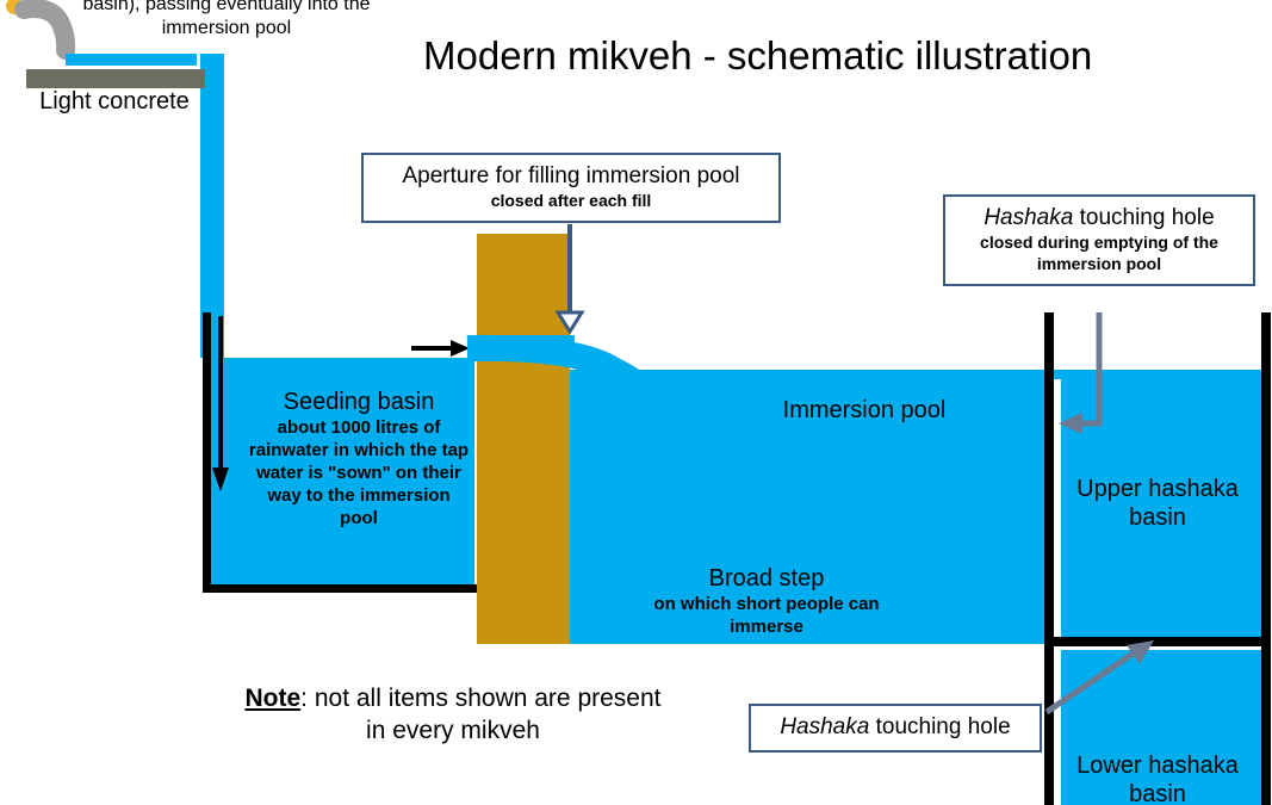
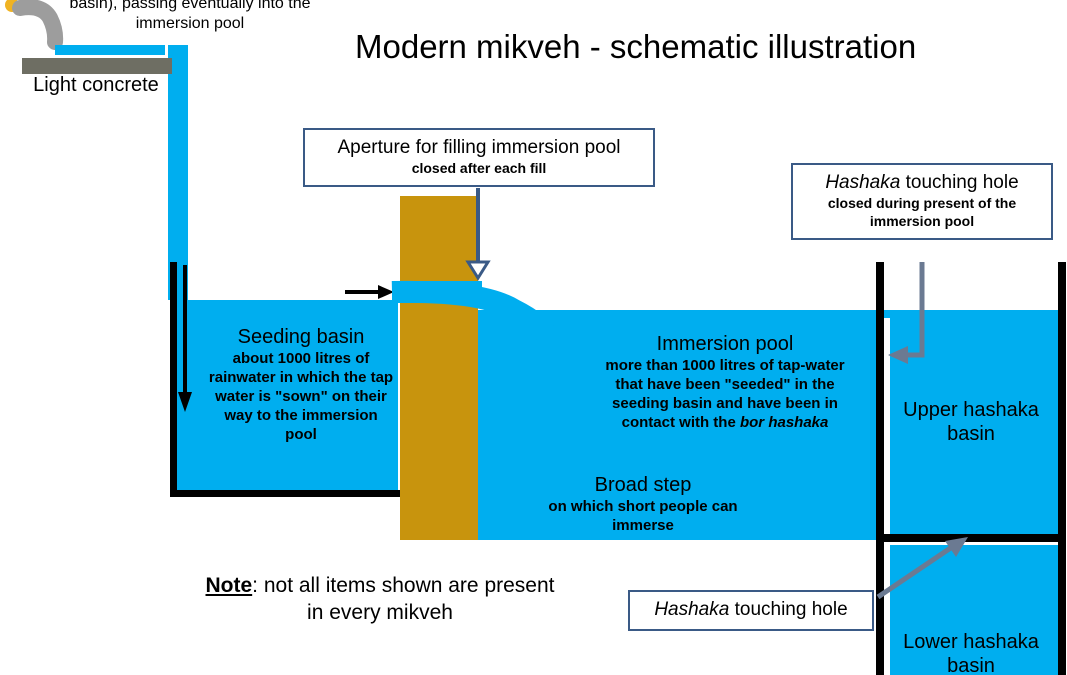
  basin), passing eventually into the immersion pool
  Modern mikveh - schematic illustration
  Light concrete
  Aperture for filling immersion pool
  closed after each fill
  Hashaka touching hole
- closed during emptying of the immersion pool
+ closed during present of the immersion pool
  Seeding basin
  about 1000 litres of rainwater in which the tap water is "sown" on their way to the immersion pool
  Immersion pool
+ more than 1000 litres of tap-water that have been "seeded" in the seeding basin and have been in contact with the bor hashaka
  Broad step
  on which short people can immerse
  Upper hashaka basin
  Lower hashaka basin
  Hashaka touching hole
  Note: not all items shown are present in every mikveh
